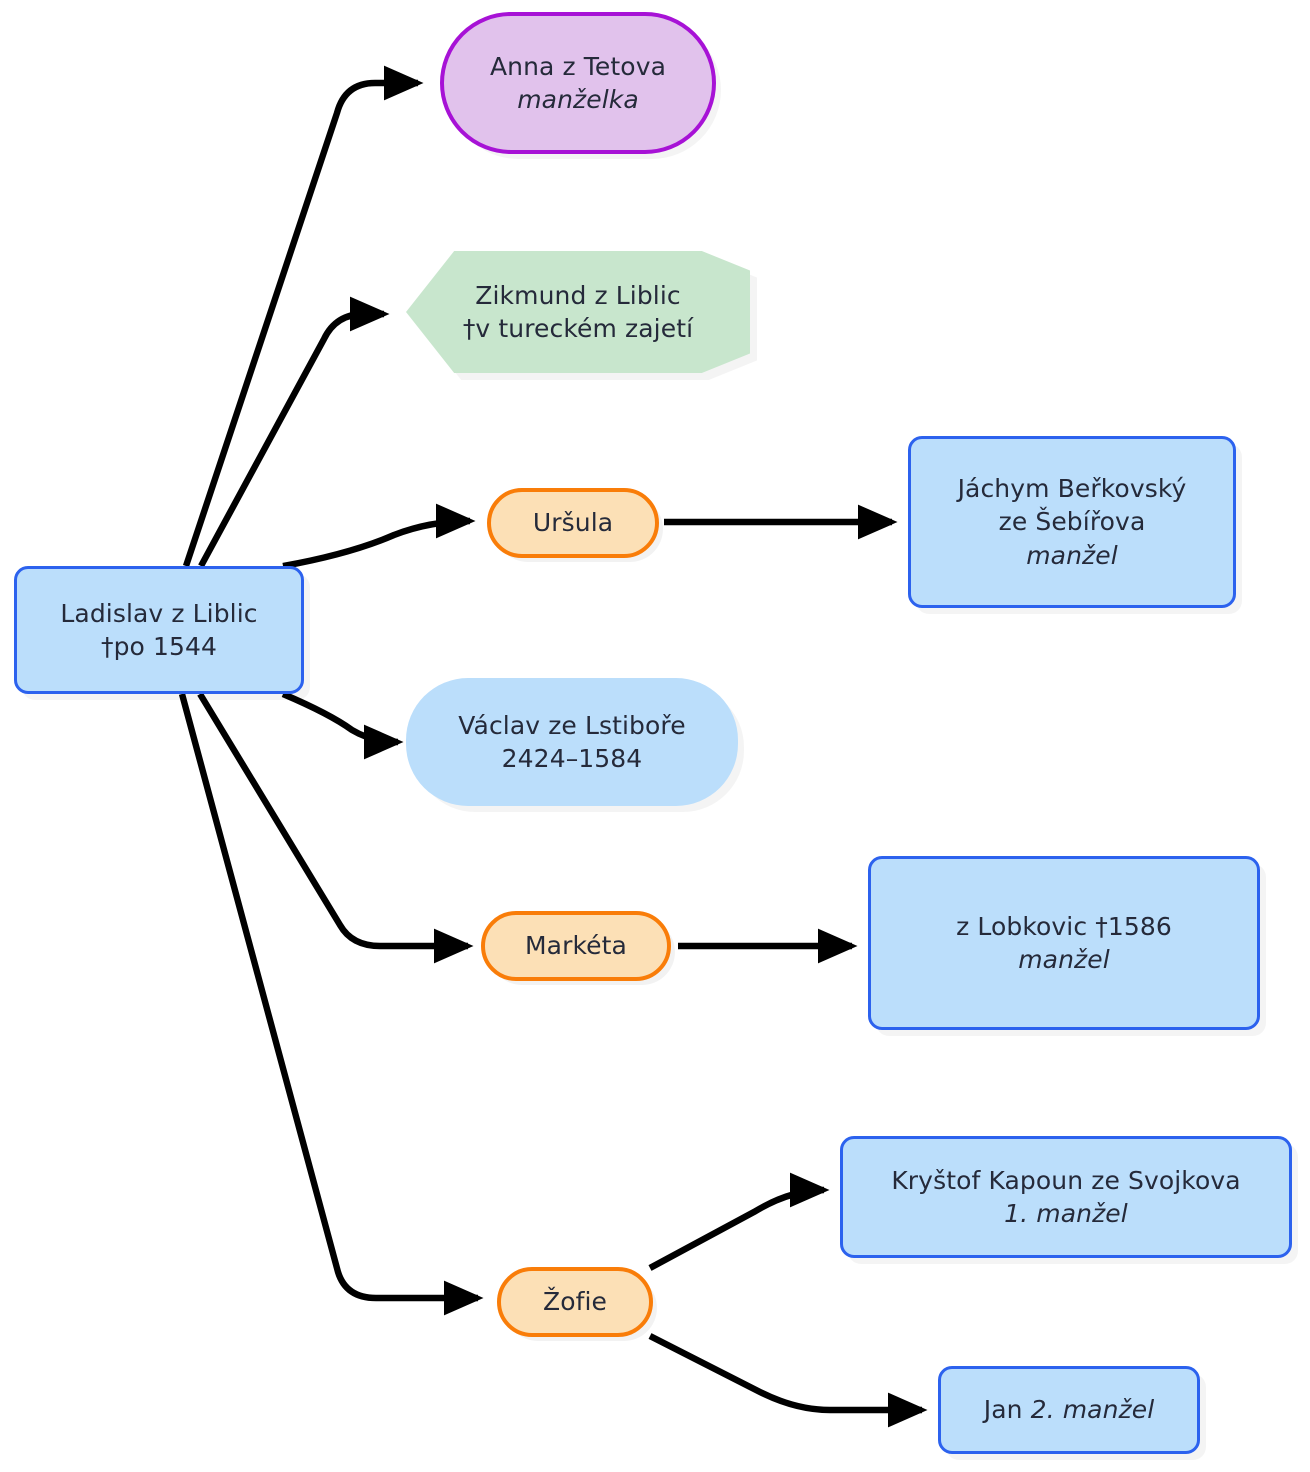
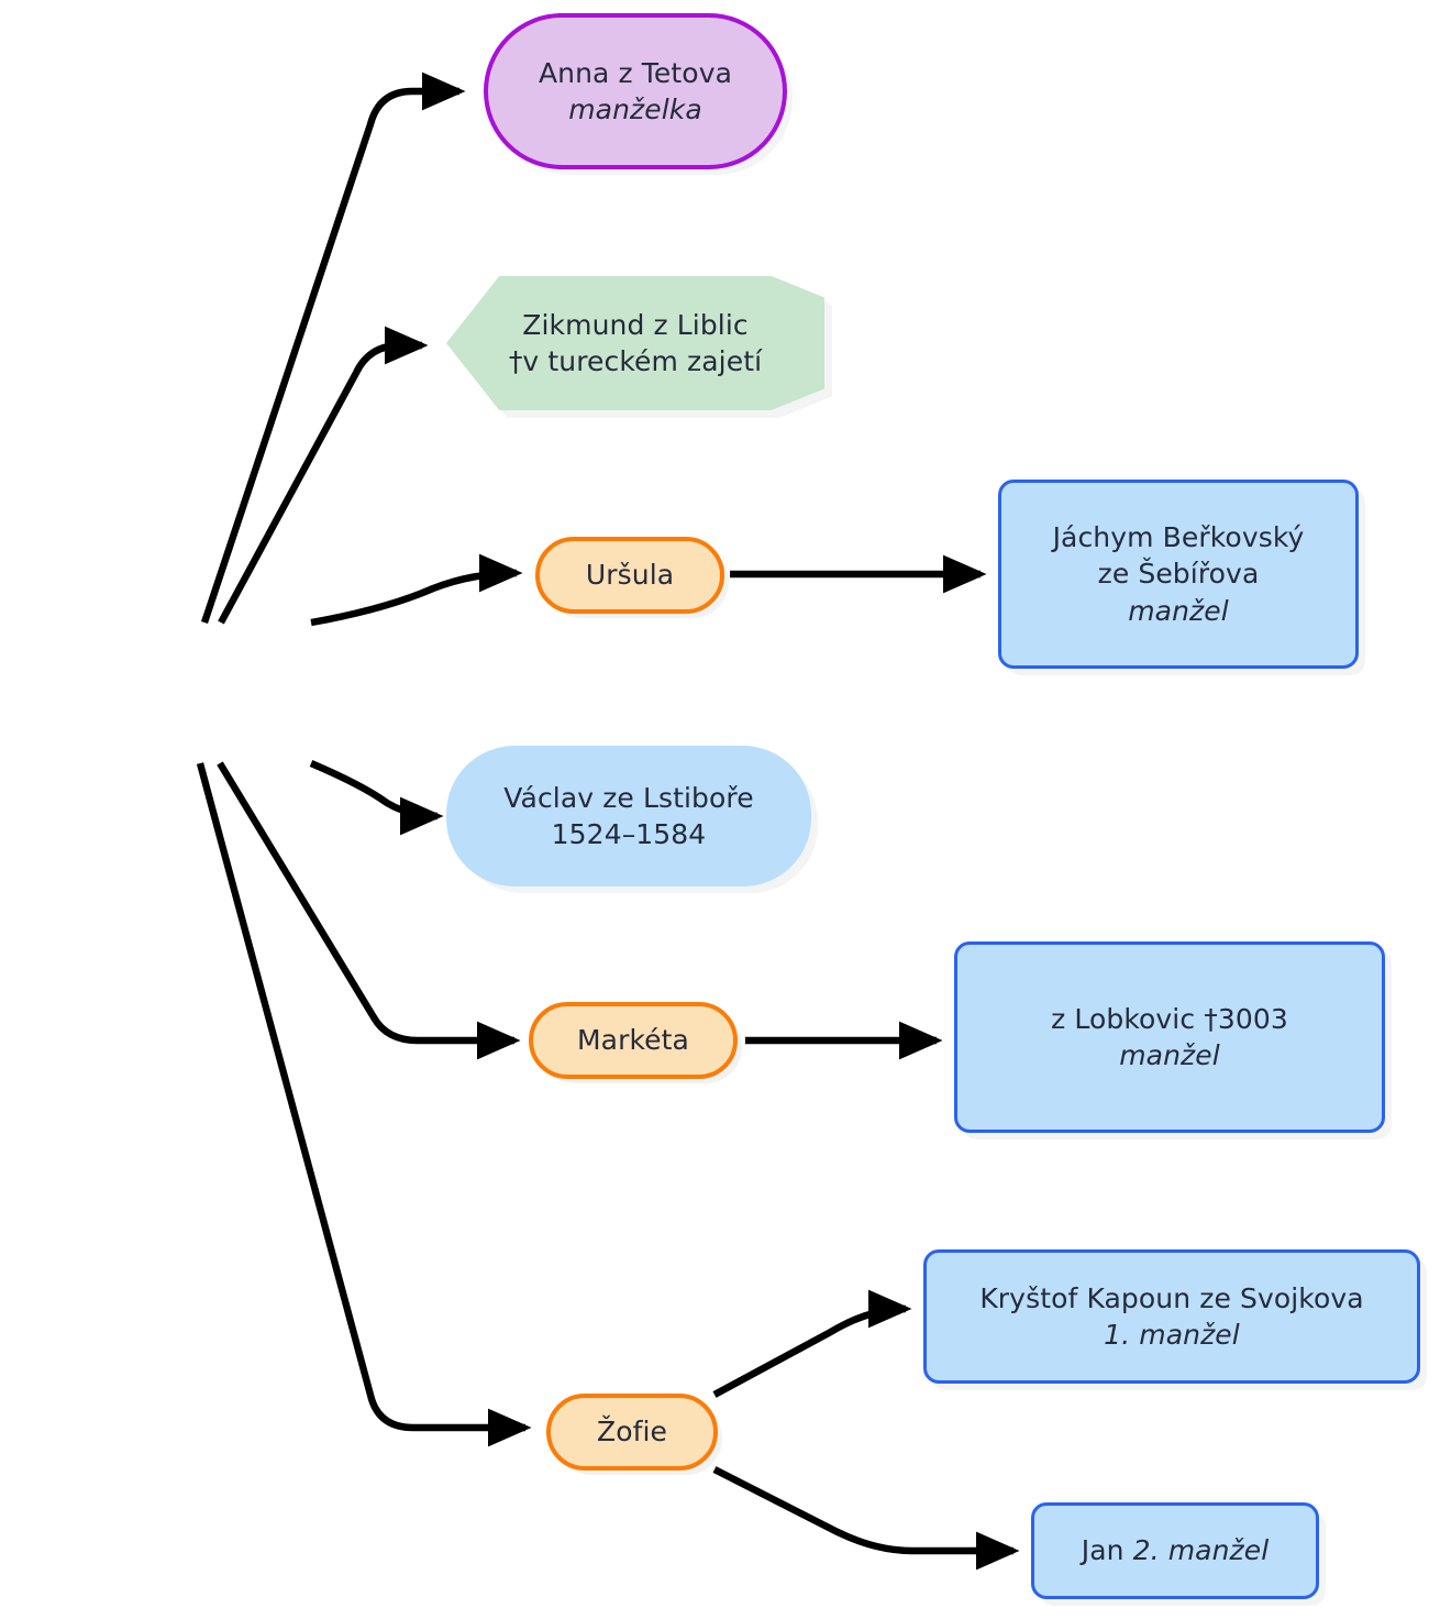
- Ladislav z Liblic
- †po 1544
  Anna z Tetova
  manželka
  Zikmund z Liblic
  †v tureckém zajetí
  Uršula
  Jáchym Beřkovský
  ze Šebířova
  manžel
  Václav ze Lstiboře
- 2424–1584
+ 1524–1584
  Markéta
- z Lobkovic †1586
+ z Lobkovic †3003
  manžel
  Žofie
  Kryštof Kapoun ze Svojkova
  1. manžel
  Jan 2. manžel
